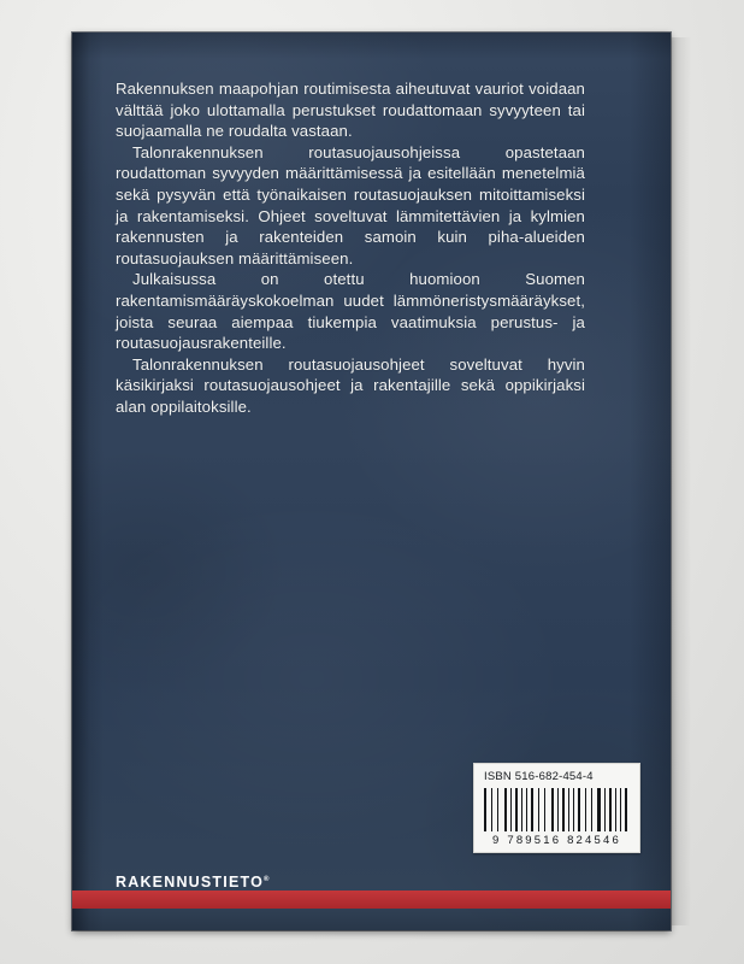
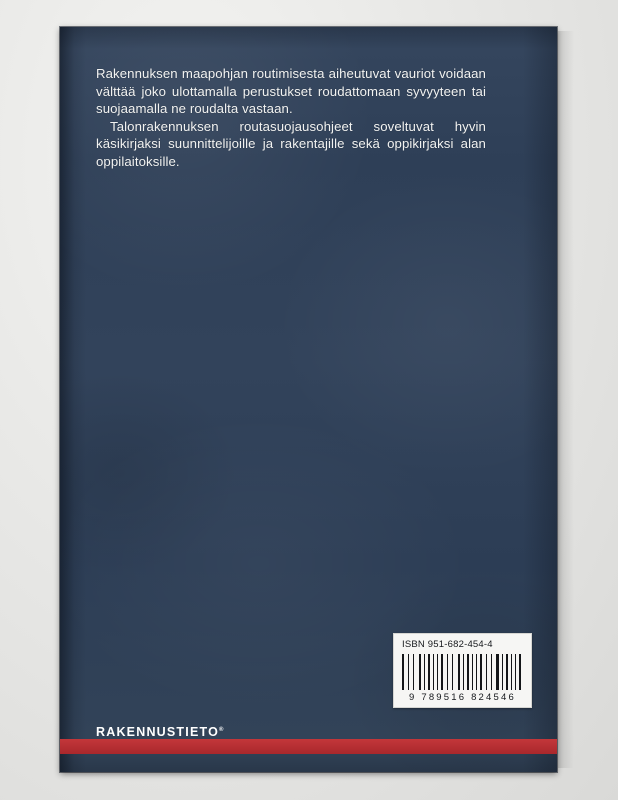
  Rakennuksen maapohjan routimisesta aiheutuvat vauriot voidaan välttää joko ulottamalla perustukset roudattomaan syvyyteen tai suojaamalla ne roudalta vastaan.
- Talonrakennuksen routasuojausohjeissa opastetaan roudattoman syvyyden määrittämisessä ja esitellään menetelmiä sekä pysyvän että työnaikaisen routasuojauksen mitoittamiseksi ja rakentamiseksi. Ohjeet soveltuvat lämmitettävien ja kylmien rakennusten ja rakenteiden samoin kuin piha-alueiden routasuojauksen määrittämiseen.
- Julkaisussa on otettu huomioon Suomen rakentamismääräyskokoelman uudet lämmöneristysmääräykset, joista seuraa aiempaa tiukempia vaatimuksia perustus- ja routasuojausrakenteille.
- Talonrakennuksen routasuojausohjeet soveltuvat hyvin käsikirjaksi routasuojausohjeet ja rakentajille sekä oppikirjaksi alan oppilaitoksille.
+ Talonrakennuksen routasuojausohjeet soveltuvat hyvin käsikirjaksi suunnittelijoille ja rakentajille sekä oppikirjaksi alan oppilaitoksille.
- ISBN 516-682-454-4
+ ISBN 951-682-454-4
  9 789516 824546
  RAKENNUSTIETO
